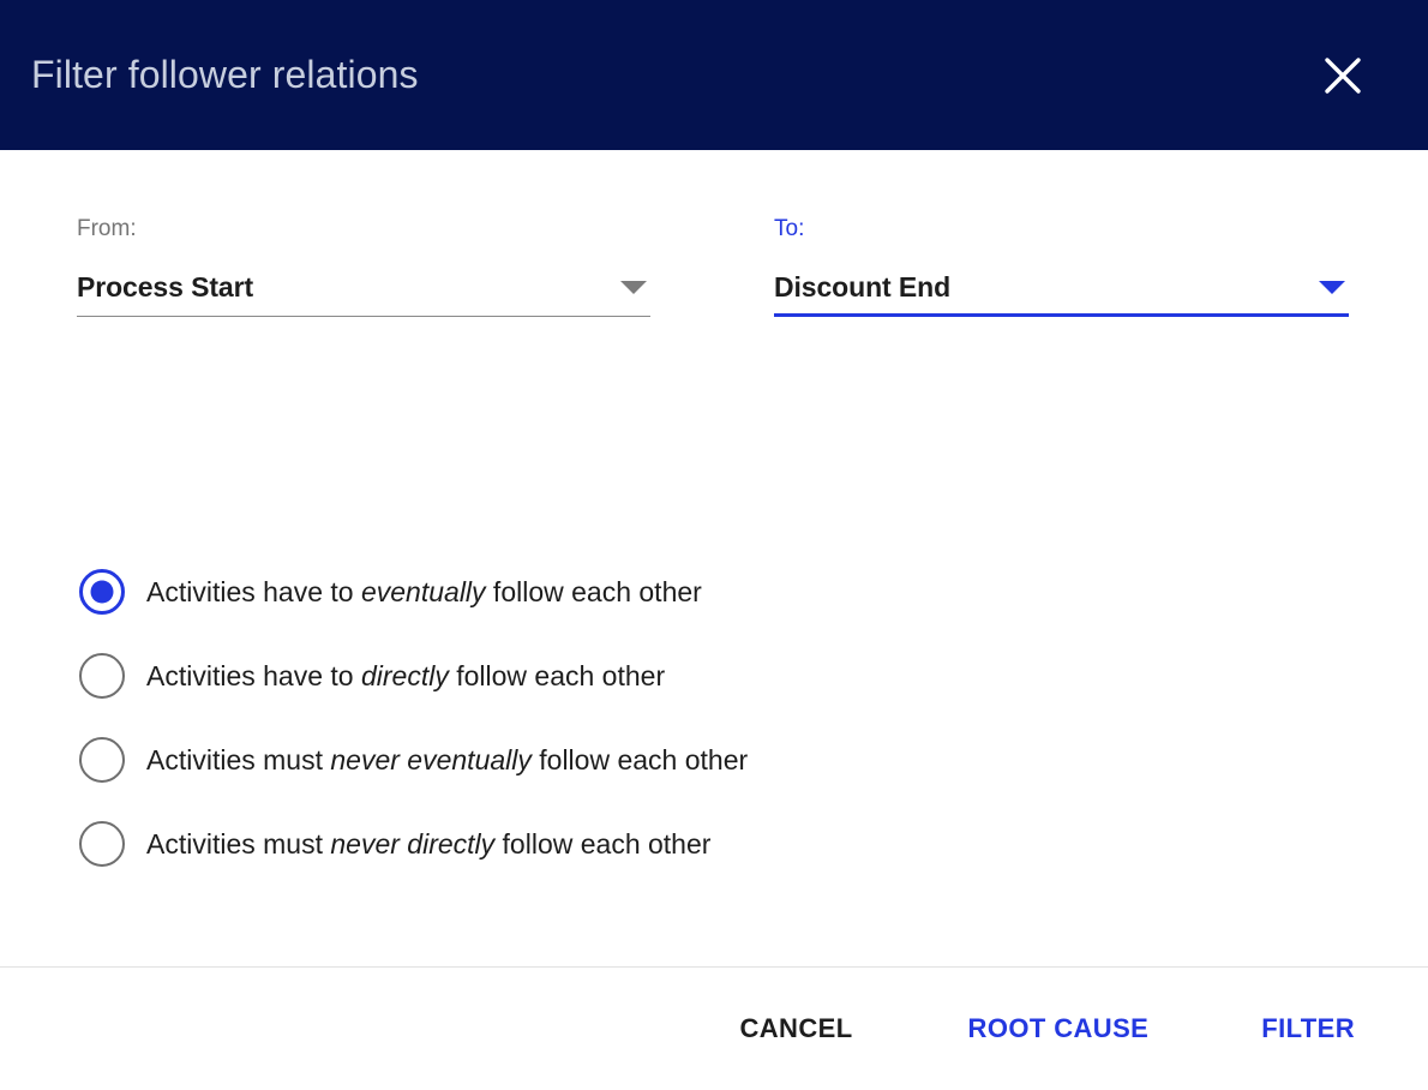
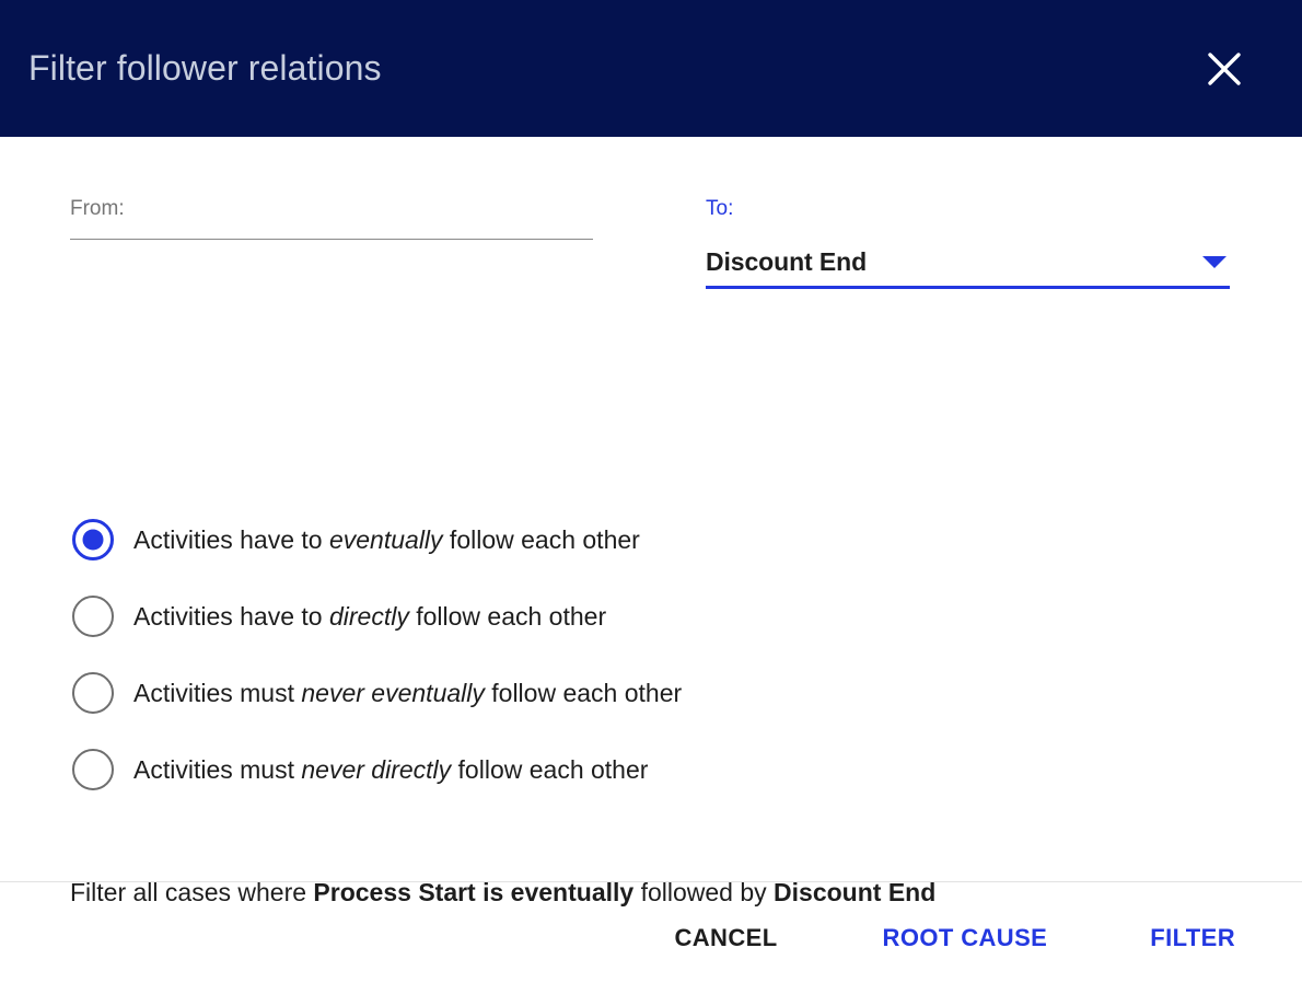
  Filter follower relations
  From:
- Process Start
  To:
  Discount End
  Activities have to eventually follow each other
  Activities have to directly follow each other
  Activities must never eventually follow each other
  Activities must never directly follow each other
+ Filter all cases where Process Start is eventually followed by Discount End
  CANCEL
  ROOT CAUSE
  FILTER
